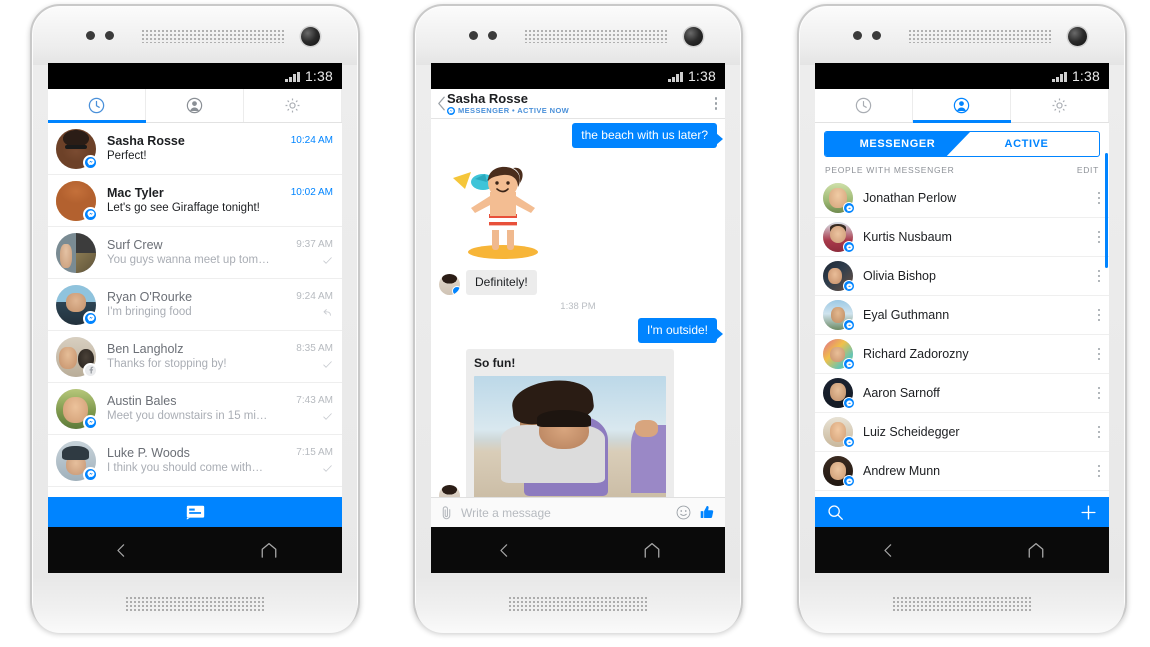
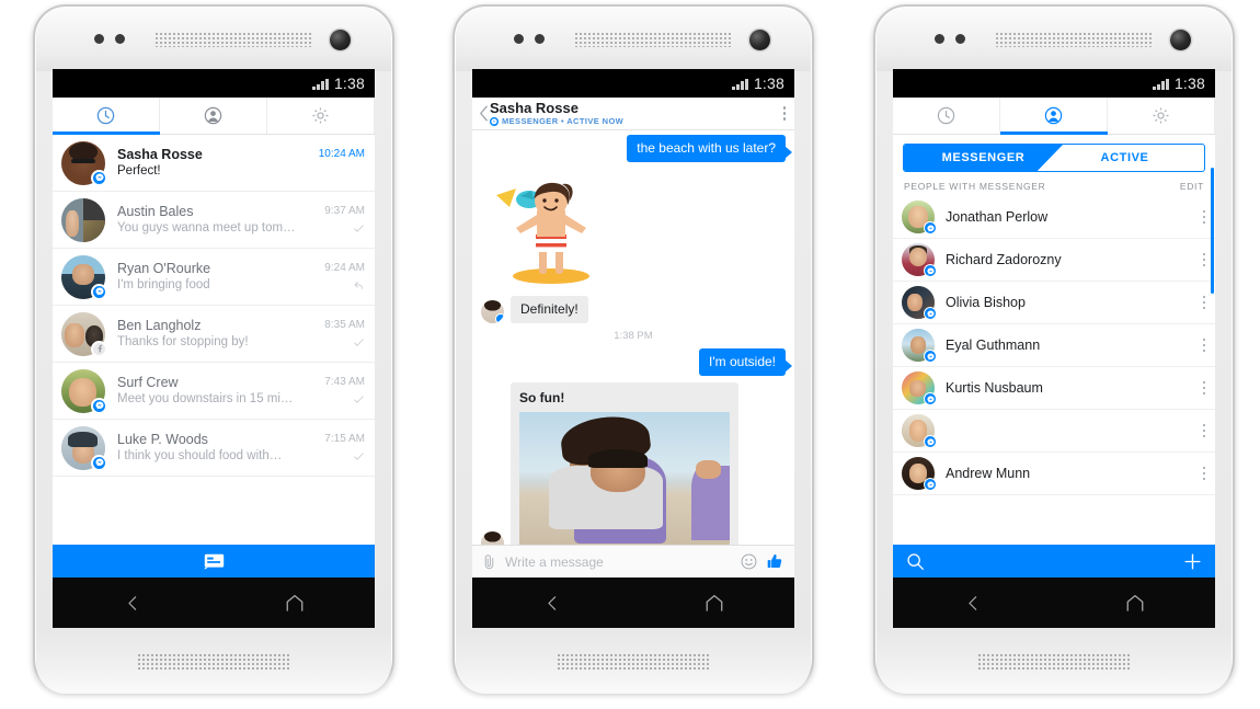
  1:38
  Sasha Rosse
  Perfect!
  10:24 AM
- Mac Tyler
- Let's go see Giraffage tonight!
- 10:02 AM
- Surf Crew
+ Austin Bales
  You guys wanna meet up tom…
  9:37 AM
  Ryan O'Rourke
  I'm bringing food
  9:24 AM
  Ben Langholz
  Thanks for stopping by!
  8:35 AM
- Austin Bales
+ Surf Crew
  Meet you downstairs in 15 mi…
  7:43 AM
  Luke P. Woods
- I think you should come with…
+ I think you should food with…
  7:15 AM
  1:38
  Sasha Rosse
  MESSENGER • ACTIVE NOW
  the beach with us later?
  Definitely!
  1:38 PM
  I'm outside!
  So fun!
  Write a message
  1:38
  MESSENGER
  ACTIVE
  PEOPLE WITH MESSENGER
  EDIT
  Jonathan Perlow
- Kurtis Nusbaum
+ Richard Zadorozny
  Olivia Bishop
  Eyal Guthmann
- Richard Zadorozny
+ Kurtis Nusbaum
- Aaron Sarnoff
- Luiz Scheidegger
  Andrew Munn
